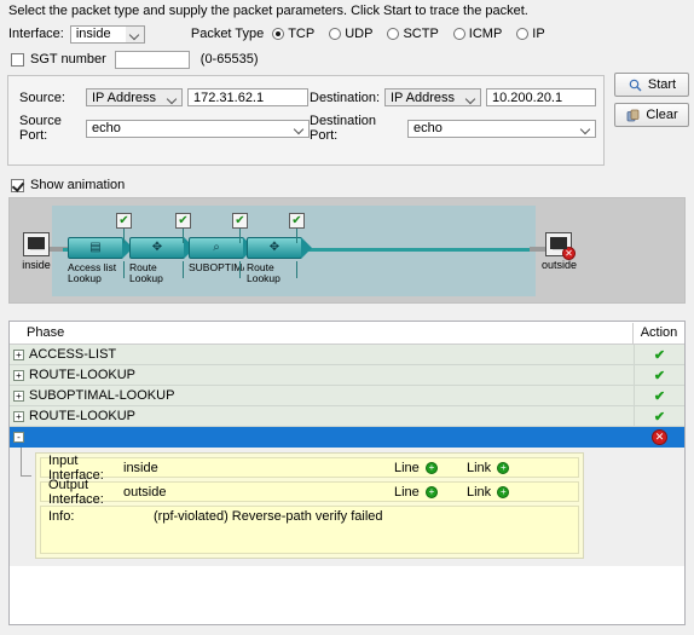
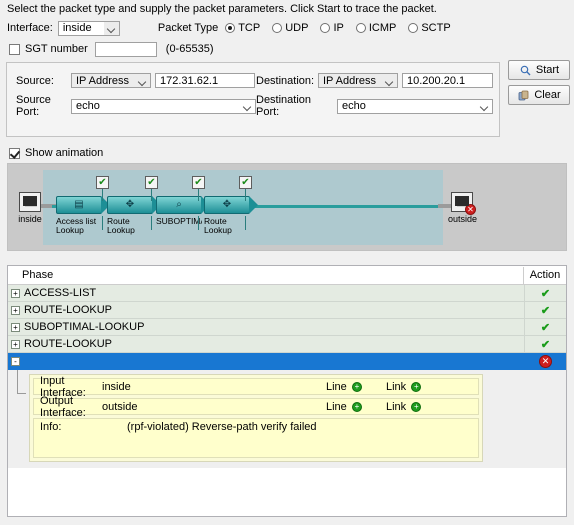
  Select the packet type and supply the packet parameters. Click Start to trace the packet.
  Interface:
  inside
  Packet Type
  TCP
  UDP
- SCTP
+ IP
  ICMP
- IP
+ SCTP
  SGT number
  (0-65535)
  Source:
  IP Address
  172.31.62.1
  Destination:
  IP Address
  10.200.20.1
  Source Port:
  echo
  Destination Port:
  echo
  Start
  Clear
  Show animation
  inside
  ✕
  outside
  ▤
  Access list
  Lookup
  ✔
  ✥
  Route
  Lookup
  ✔
  ⌕
  SUBOPTIM
  ✔
  ✥
  Route
  Lookup
  ✔
  Phase
  Action
  +
  ACCESS-LIST
  ✔
  +
  ROUTE-LOOKUP
  ✔
  +
  SUBOPTIMAL-LOOKUP
  ✔
  +
  ROUTE-LOOKUP
  ✔
  -
  ✕
  Input Interface:
  inside
  Line
  +
  Link
  +
  Output Interface:
  outside
  Line
  +
  Link
  +
  Info:
  (rpf-violated) Reverse-path verify failed
